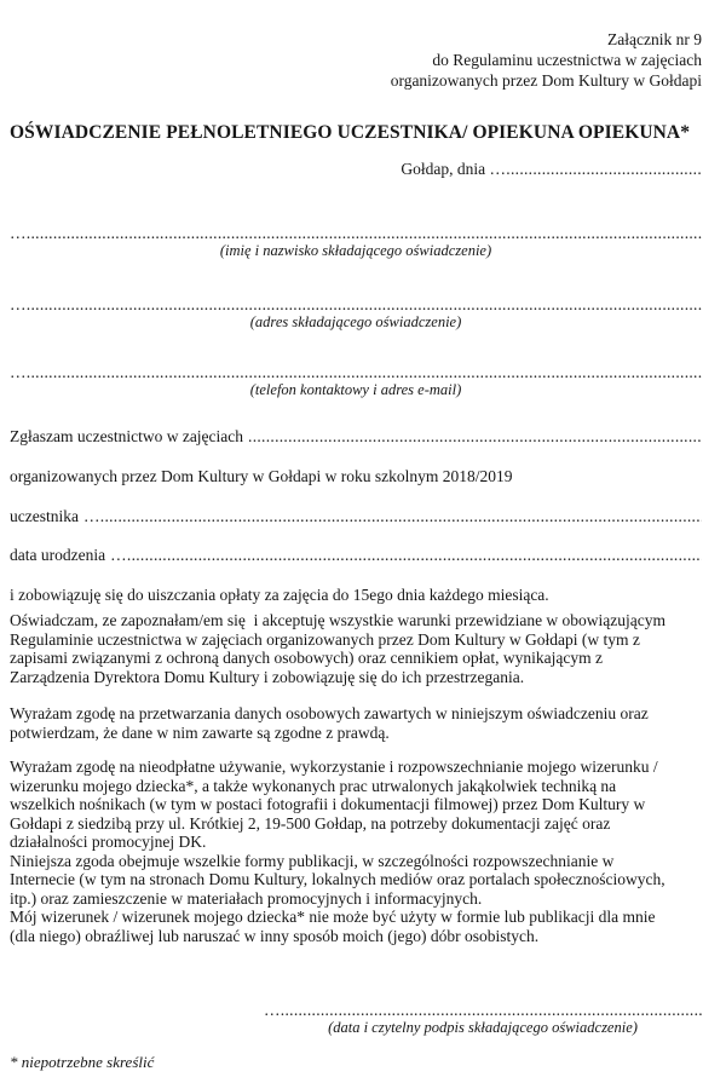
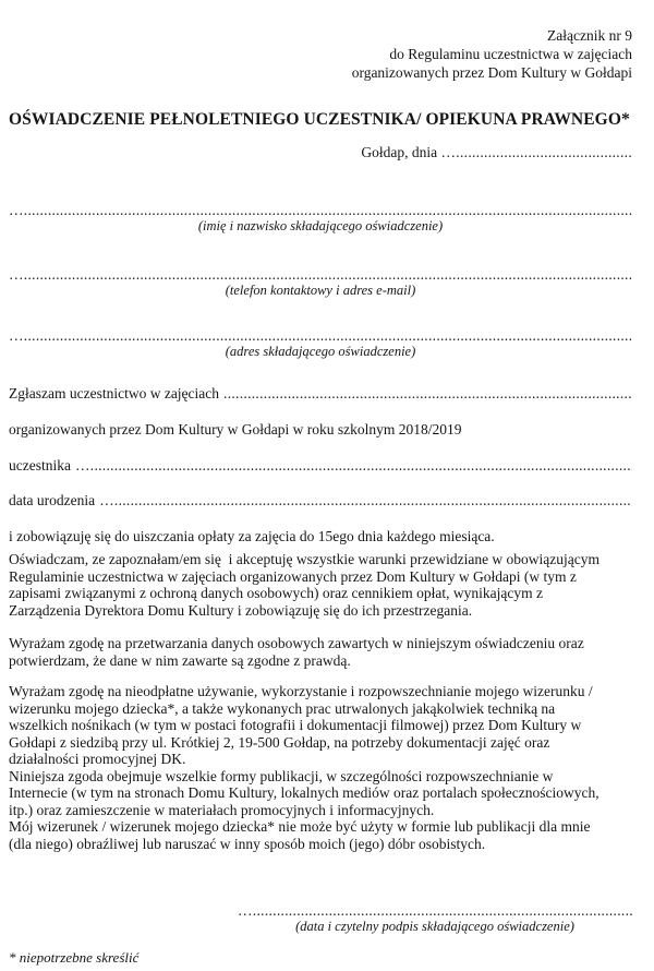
  Załącznik nr 9
  do Regulaminu uczestnictwa w zajęciach
  organizowanych przez Dom Kultury w Gołdapi
- OŚWIADCZENIE PEŁNOLETNIEGO UCZESTNIKA/ OPIEKUNA OPIEKUNA*
+ OŚWIADCZENIE PEŁNOLETNIEGO UCZESTNIKA/ OPIEKUNA PRAWNEGO*
  Gołdap, dnia …............................................
  …........................................................................................................................................................
  (imię i nazwisko składającego oświadczenie)
  …........................................................................................................................................................
- (adres składającego oświadczenie)
+ (telefon kontaktowy i adres e-mail)
  …........................................................................................................................................................
- (telefon kontaktowy i adres e-mail)
+ (adres składającego oświadczenie)
  Zgłaszam uczestnictwo w zajęciach
  organizowanych przez Dom Kultury w Gołdapi w roku szkolnym 2018/2019
  uczestnika
  ….......................................................................................................................................
  data urodzenia
  ….................................................................................................................................
  i zobowiązuję się do uiszczania opłaty za zajęcia do 15ego dnia każdego miesiąca.
  Oświadczam, ze zapoznałam/em się i akceptuję wszystkie warunki przewidziane w obowiązującym
  Regulaminie uczestnictwa w zajęciach organizowanych przez Dom Kultury w Gołdapi (w tym z
  zapisami związanymi z ochroną danych osobowych) oraz cennikiem opłat, wynikającym z
  Zarządzenia Dyrektora Domu Kultury i zobowiązuję się do ich przestrzegania.
  Wyrażam zgodę na przetwarzania danych osobowych zawartych w niniejszym oświadczeniu oraz
  potwierdzam, że dane w nim zawarte są zgodne z prawdą.
  Wyrażam zgodę na nieodpłatne używanie, wykorzystanie i rozpowszechnianie mojego wizerunku /
  wizerunku mojego dziecka*, a także wykonanych prac utrwalonych jakąkolwiek techniką na
  wszelkich nośnikach (w tym w postaci fotografii i dokumentacji filmowej) przez Dom Kultury w
  Gołdapi z siedzibą przy ul. Krótkiej 2, 19-500 Gołdap, na potrzeby dokumentacji zajęć oraz
  działalności promocyjnej DK.
  Niniejsza zgoda obejmuje wszelkie formy publikacji, w szczególności rozpowszechnianie w
  Internecie (w tym na stronach Domu Kultury, lokalnych mediów oraz portalach społecznościowych,
  itp.) oraz zamieszczenie w materiałach promocyjnych i informacyjnych.
  Mój wizerunek / wizerunek mojego dziecka* nie może być użyty w formie lub publikacji dla mnie
  (dla niego) obraźliwej lub naruszać w inny sposób moich (jego) dóbr osobistych.
  …...............................................................................................
  (data i czytelny podpis składającego oświadczenie)
  * niepotrzebne skreślić
